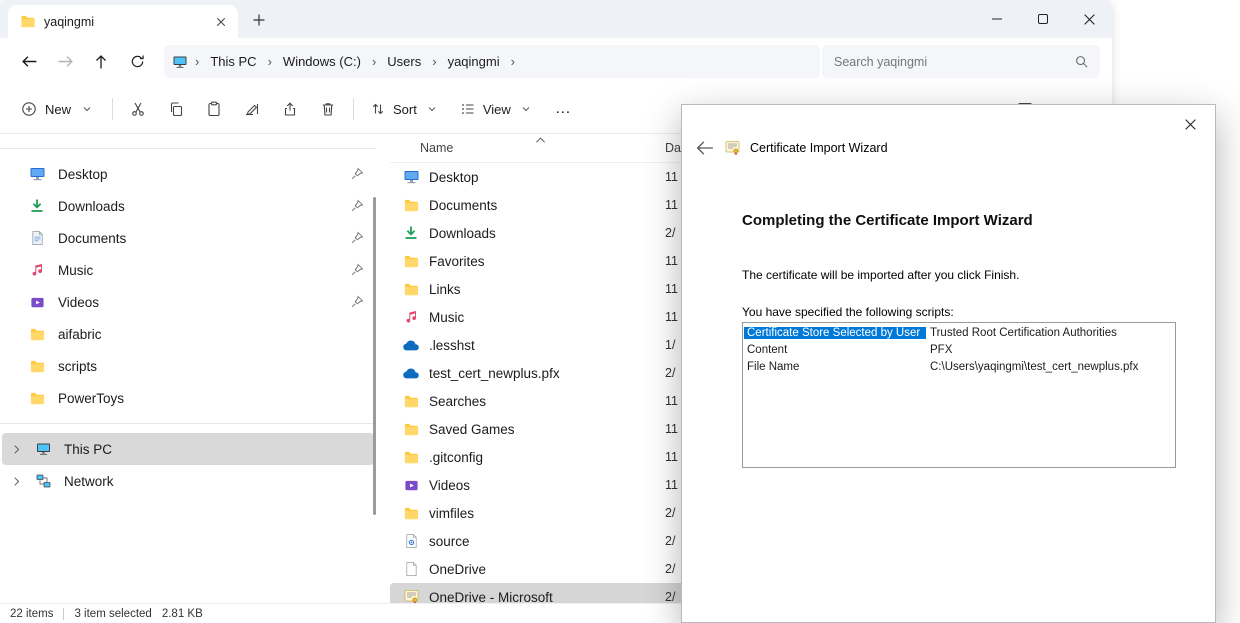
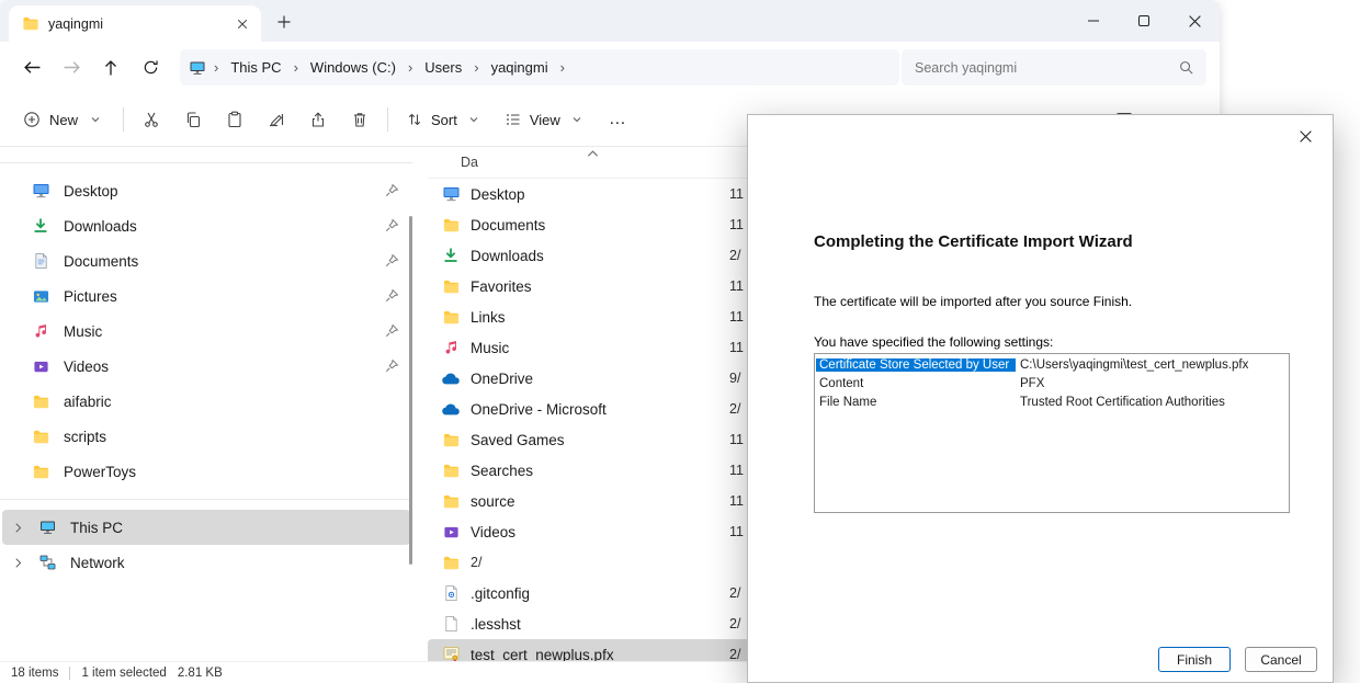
  yaqingmi
  ›
  This PC
  ›
  Windows (C:)
  ›
  Users
  ›
  yaqingmi
  ›
  Search yaqingmi
  New
  Sort
  View
  …
  Desktop
  Downloads
  Documents
+ Pictures
  Music
  Videos
  aifabric
  scripts
  PowerToys
  This PC
  Network
- Name
  Da
  Desktop
  11
  Documents
  11
  Downloads
  2/
  Favorites
  11
  Links
  11
  Music
  11
- .lesshst
+ OneDrive
- 1/
+ 9/
- test_cert_newplus.pfx
+ OneDrive - Microsoft
  2/
- Searches
+ Saved Games
  11
- Saved Games
+ Searches
  11
- .gitconfig
+ source
  11
  Videos
  11
- vimfiles
  2/
- source
+ .gitconfig
  2/
- OneDrive
+ .lesshst
  2/
- OneDrive - Microsoft
+ test_cert_newplus.pfx
  2/
- 22 items
+ 18 items
- 3 item selected
+ 1 item selected
  2.81 KB
- Certificate Import Wizard
  Completing the Certificate Import Wizard
- The certificate will be imported after you click Finish.
+ The certificate will be imported after you source Finish.
- You have specified the following scripts:
+ You have specified the following settings:
  Certificate Store Selected by User
- Trusted Root Certification Authorities
+ C:\Users\yaqingmi\test_cert_newplus.pfx
  Content
  PFX
  File Name
- C:\Users\yaqingmi\test_cert_newplus.pfx
+ Trusted Root Certification Authorities
+ Finish
+ Cancel
